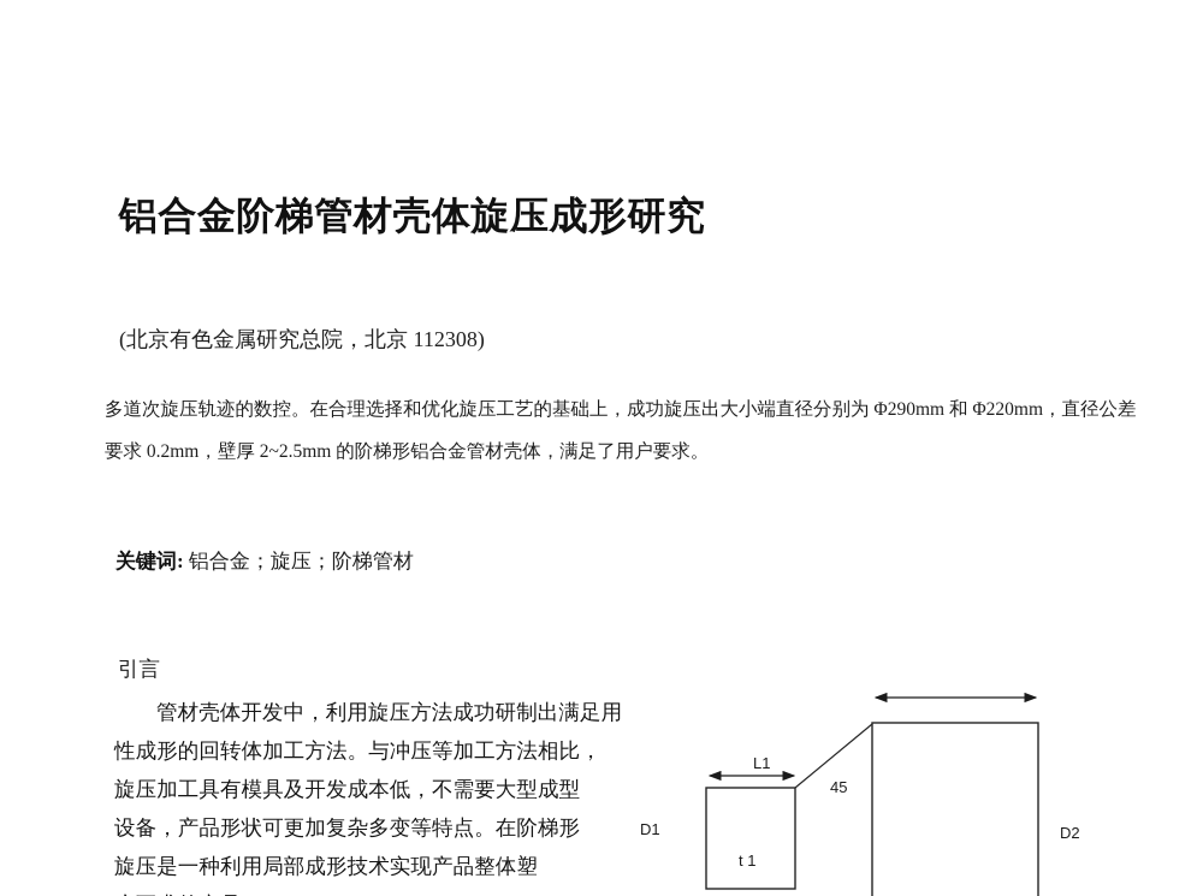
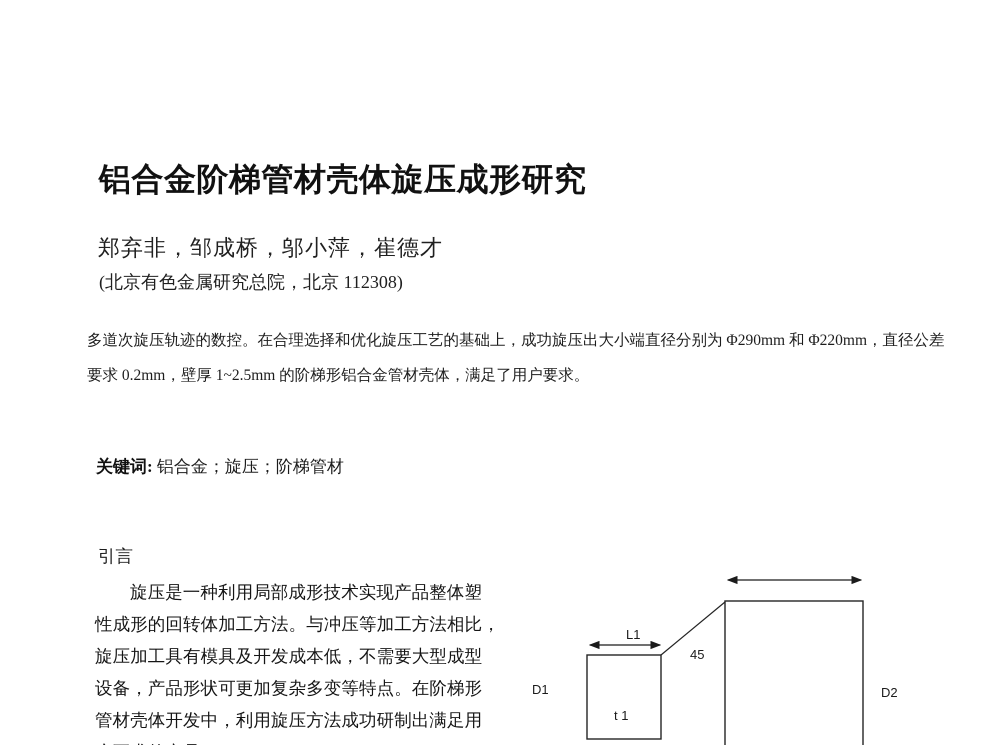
  铝合金阶梯管材壳体旋压成形研究
+ 郑弃非，邹成桥，邬小萍，崔德才
  (北京有色金属研究总院，北京 112308)
  多道次旋压轨迹的数控。在合理选择和优化旋压工艺的基础上，成功旋压出大小端直径分别为 Φ290mm 和 Φ220mm，直径公差
- 要求 0.2mm，壁厚 2~2.5mm 的阶梯形铝合金管材壳体，满足了用户要求。
+ 要求 0.2mm，壁厚 1~2.5mm 的阶梯形铝合金管材壳体，满足了用户要求。
  关键词: 铝合金；旋压；阶梯管材
  引言
- 管材壳体开发中，利用旋压方法成功研制出满足用
+ 旋压是一种利用局部成形技术实现产品整体塑
  性成形的回转体加工方法。与冲压等加工方法相比，
  旋压加工具有模具及开发成本低，不需要大型成型
  设备，产品形状可更加复杂多变等特点。在阶梯形
- 旋压是一种利用局部成形技术实现产品整体塑
+ 管材壳体开发中，利用旋压方法成功研制出满足用
  D1
  L1
  45
  t 1
  D2
